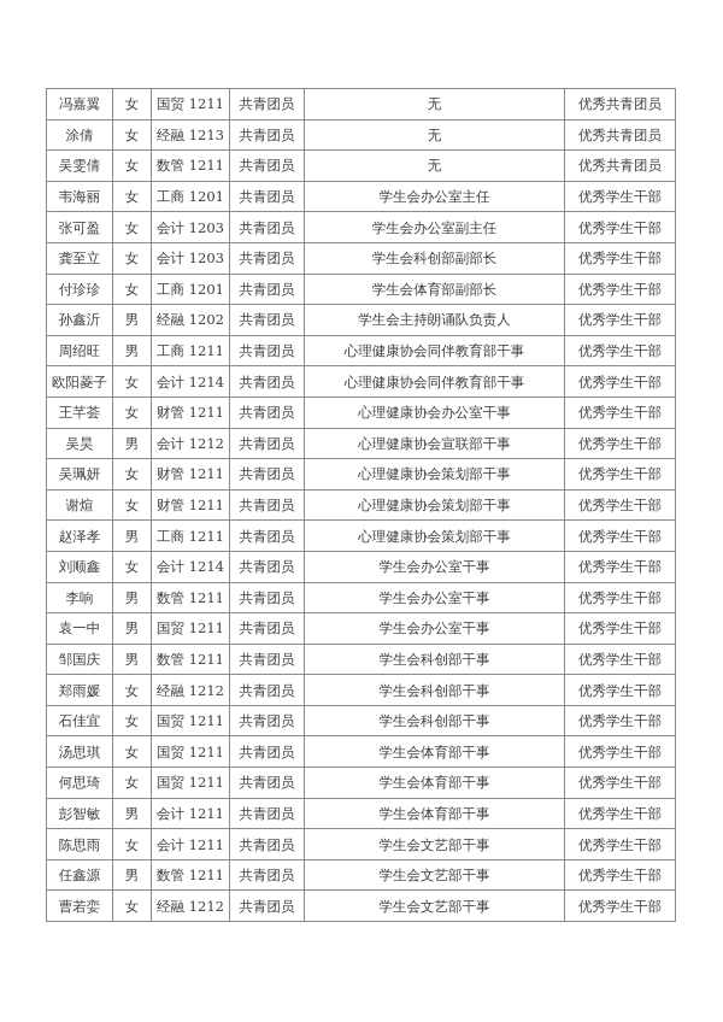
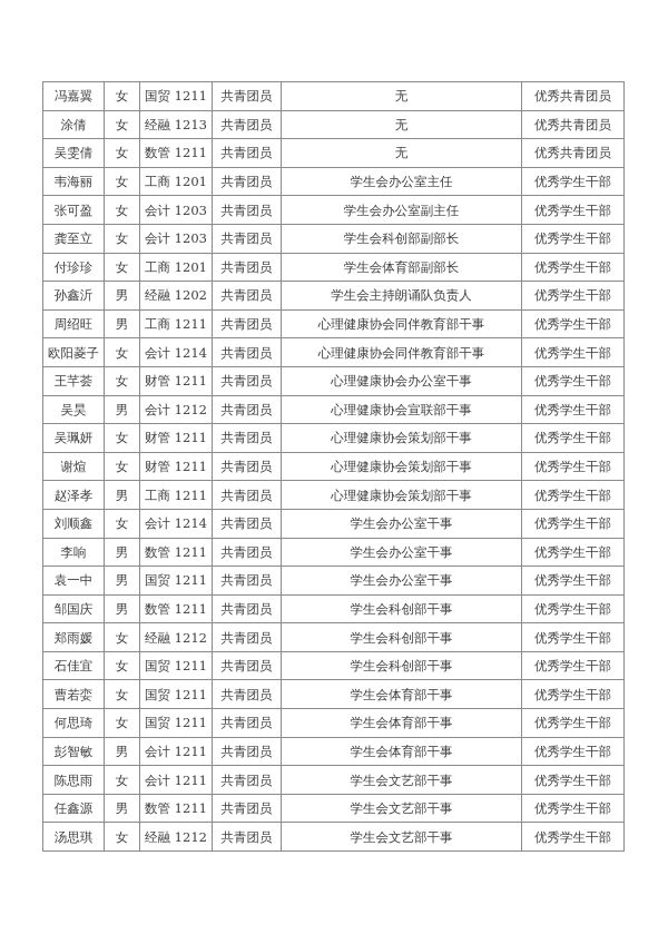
  冯嘉翼	女	国贸 1211	共青团员	无	优秀共青团员
  涂倩	女	经融 1213	共青团员	无	优秀共青团员
  吴雯倩	女	数管 1211	共青团员	无	优秀共青团员
  韦海丽	女	工商 1201	共青团员	学生会办公室主任	优秀学生干部
  张可盈	女	会计 1203	共青团员	学生会办公室副主任	优秀学生干部
  龚至立	女	会计 1203	共青团员	学生会科创部副部长	优秀学生干部
  付珍珍	女	工商 1201	共青团员	学生会体育部副部长	优秀学生干部
  孙鑫沂	男	经融 1202	共青团员	学生会主持朗诵队负责人	优秀学生干部
  周绍旺	男	工商 1211	共青团员	心理健康协会同伴教育部干事	优秀学生干部
  欧阳菱子	女	会计 1214	共青团员	心理健康协会同伴教育部干事	优秀学生干部
  王芊荟	女	财管 1211	共青团员	心理健康协会办公室干事	优秀学生干部
  吴昊	男	会计 1212	共青团员	心理健康协会宣联部干事	优秀学生干部
  吴珮妍	女	财管 1211	共青团员	心理健康协会策划部干事	优秀学生干部
  谢煊	女	财管 1211	共青团员	心理健康协会策划部干事	优秀学生干部
  赵泽孝	男	工商 1211	共青团员	心理健康协会策划部干事	优秀学生干部
  刘顺鑫	女	会计 1214	共青团员	学生会办公室干事	优秀学生干部
  李响	男	数管 1211	共青团员	学生会办公室干事	优秀学生干部
  袁一中	男	国贸 1211	共青团员	学生会办公室干事	优秀学生干部
  邹国庆	男	数管 1211	共青团员	学生会科创部干事	优秀学生干部
  郑雨媛	女	经融 1212	共青团员	学生会科创部干事	优秀学生干部
  石佳宜	女	国贸 1211	共青团员	学生会科创部干事	优秀学生干部
- 汤思琪	女	国贸 1211	共青团员	学生会体育部干事	优秀学生干部
+ 曹若娈	女	国贸 1211	共青团员	学生会体育部干事	优秀学生干部
  何思琦	女	国贸 1211	共青团员	学生会体育部干事	优秀学生干部
  彭智敏	男	会计 1211	共青团员	学生会体育部干事	优秀学生干部
  陈思雨	女	会计 1211	共青团员	学生会文艺部干事	优秀学生干部
  任鑫源	男	数管 1211	共青团员	学生会文艺部干事	优秀学生干部
- 曹若娈	女	经融 1212	共青团员	学生会文艺部干事	优秀学生干部
+ 汤思琪	女	经融 1212	共青团员	学生会文艺部干事	优秀学生干部
